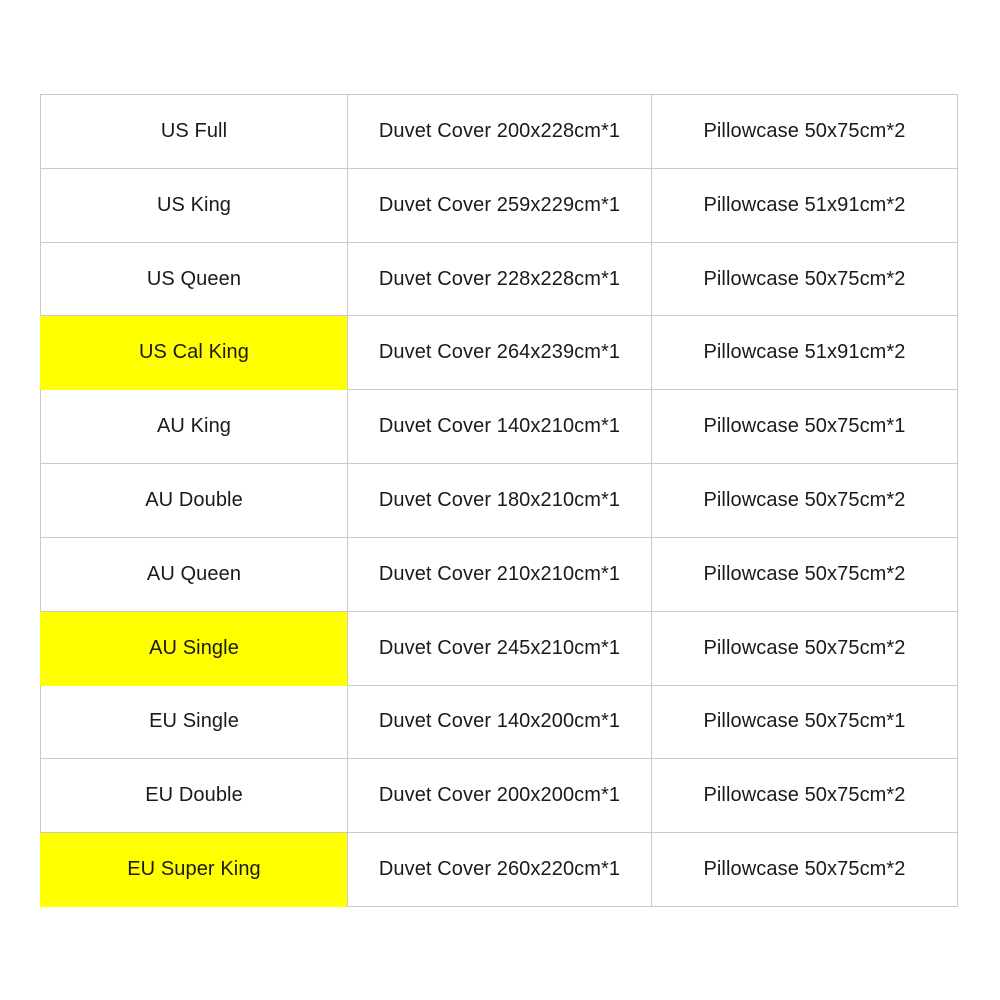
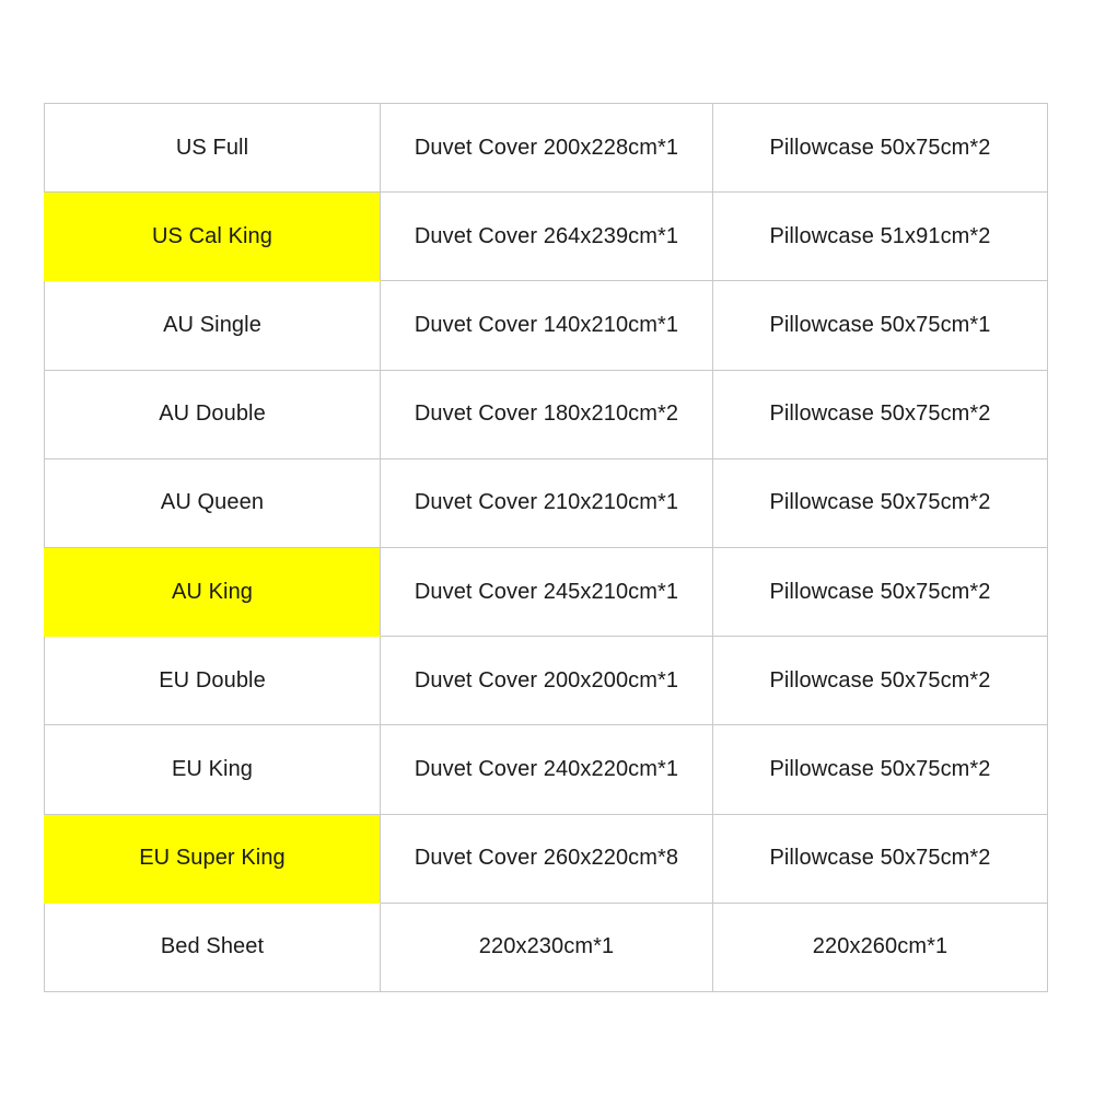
  US Full	Duvet Cover 200x228cm*1	Pillowcase 50x75cm*2
- US King	Duvet Cover 259x229cm*1	Pillowcase 51x91cm*2
- US Queen	Duvet Cover 228x228cm*1	Pillowcase 50x75cm*2
  US Cal King	Duvet Cover 264x239cm*1	Pillowcase 51x91cm*2
- AU King	Duvet Cover 140x210cm*1	Pillowcase 50x75cm*1
+ AU Single	Duvet Cover 140x210cm*1	Pillowcase 50x75cm*1
- AU Double	Duvet Cover 180x210cm*1	Pillowcase 50x75cm*2
+ AU Double	Duvet Cover 180x210cm*2	Pillowcase 50x75cm*2
  AU Queen	Duvet Cover 210x210cm*1	Pillowcase 50x75cm*2
- AU Single	Duvet Cover 245x210cm*1	Pillowcase 50x75cm*2
+ AU King	Duvet Cover 245x210cm*1	Pillowcase 50x75cm*2
- EU Single	Duvet Cover 140x200cm*1	Pillowcase 50x75cm*1
  EU Double	Duvet Cover 200x200cm*1	Pillowcase 50x75cm*2
+ EU King	Duvet Cover 240x220cm*1	Pillowcase 50x75cm*2
- EU Super King	Duvet Cover 260x220cm*1	Pillowcase 50x75cm*2
+ EU Super King	Duvet Cover 260x220cm*8	Pillowcase 50x75cm*2
+ Bed Sheet	220x230cm*1	220x260cm*1
